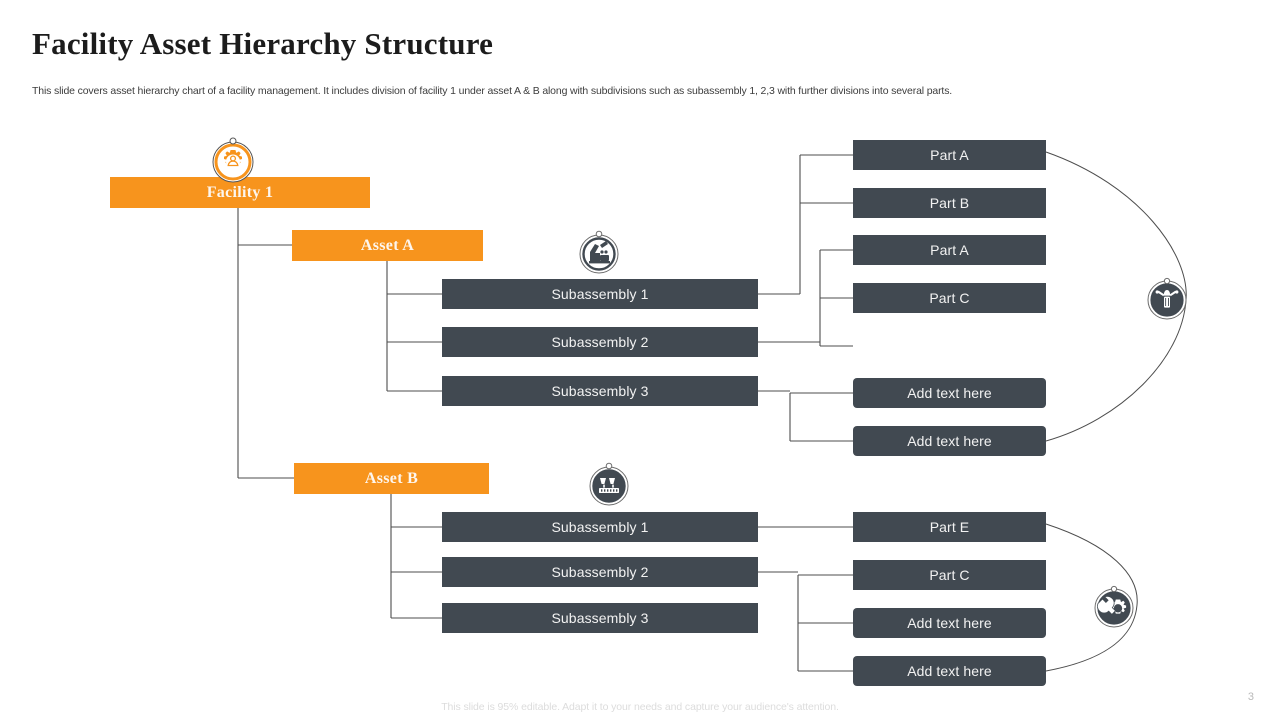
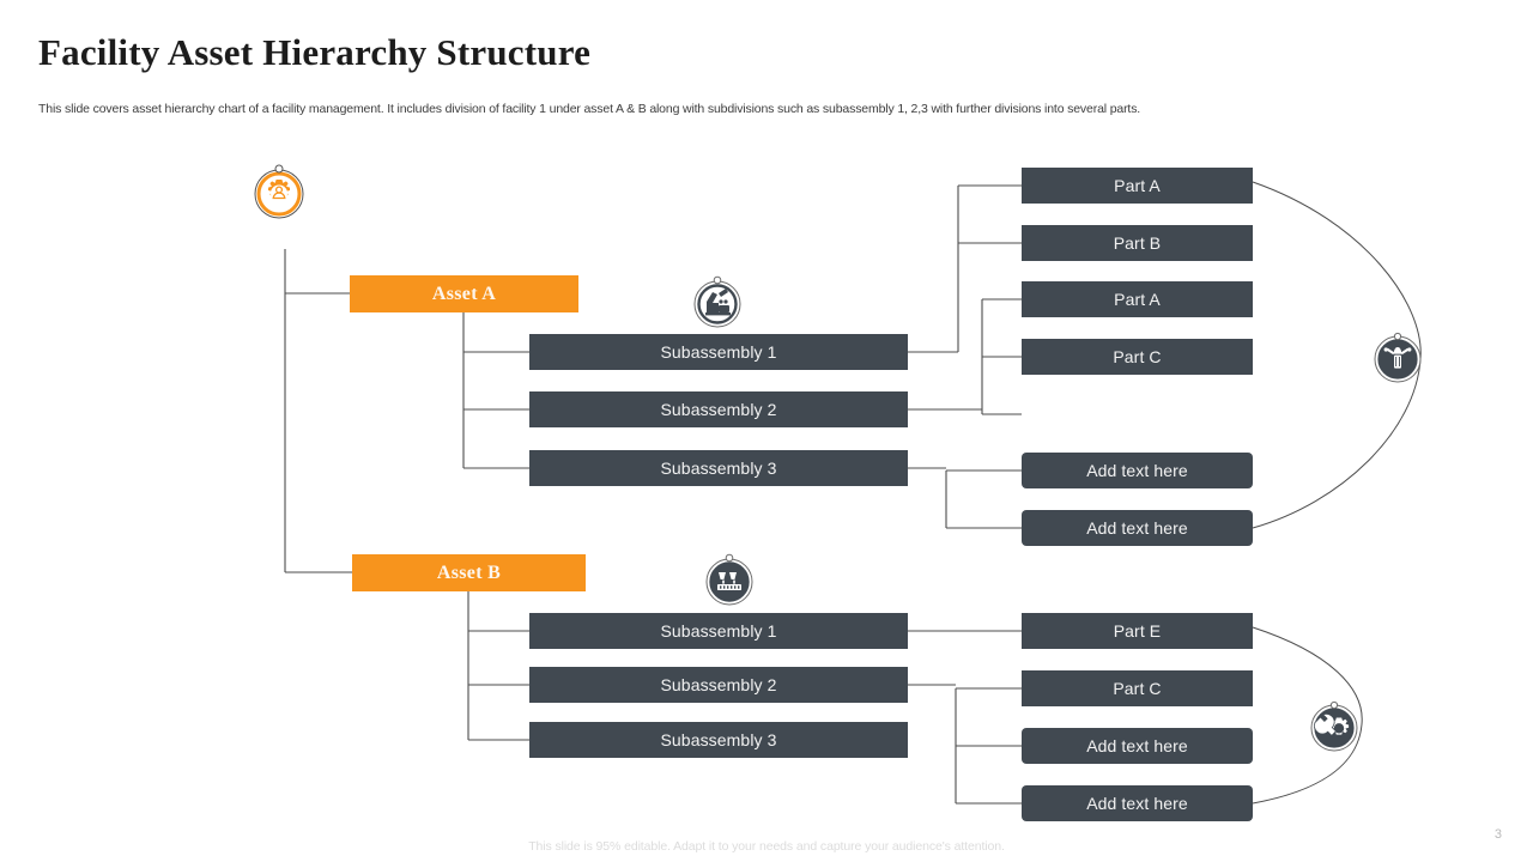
  Facility Asset Hierarchy Structure
  This slide covers asset hierarchy chart of a facility management. It includes division of facility 1 under asset A & B along with subdivisions such as subassembly 1, 2,3 with further divisions into several parts.
- Facility 1
  Asset A
  Asset B
  Subassembly 1
  Subassembly 2
  Subassembly 3
  Subassembly 1
  Subassembly 2
  Subassembly 3
  Part A
  Part B
  Part A
  Part C
  Add text here
  Add text here
  Part E
  Part C
  Add text here
  Add text here
  This slide is 95% editable. Adapt it to your needs and capture your audience's attention.
  3
